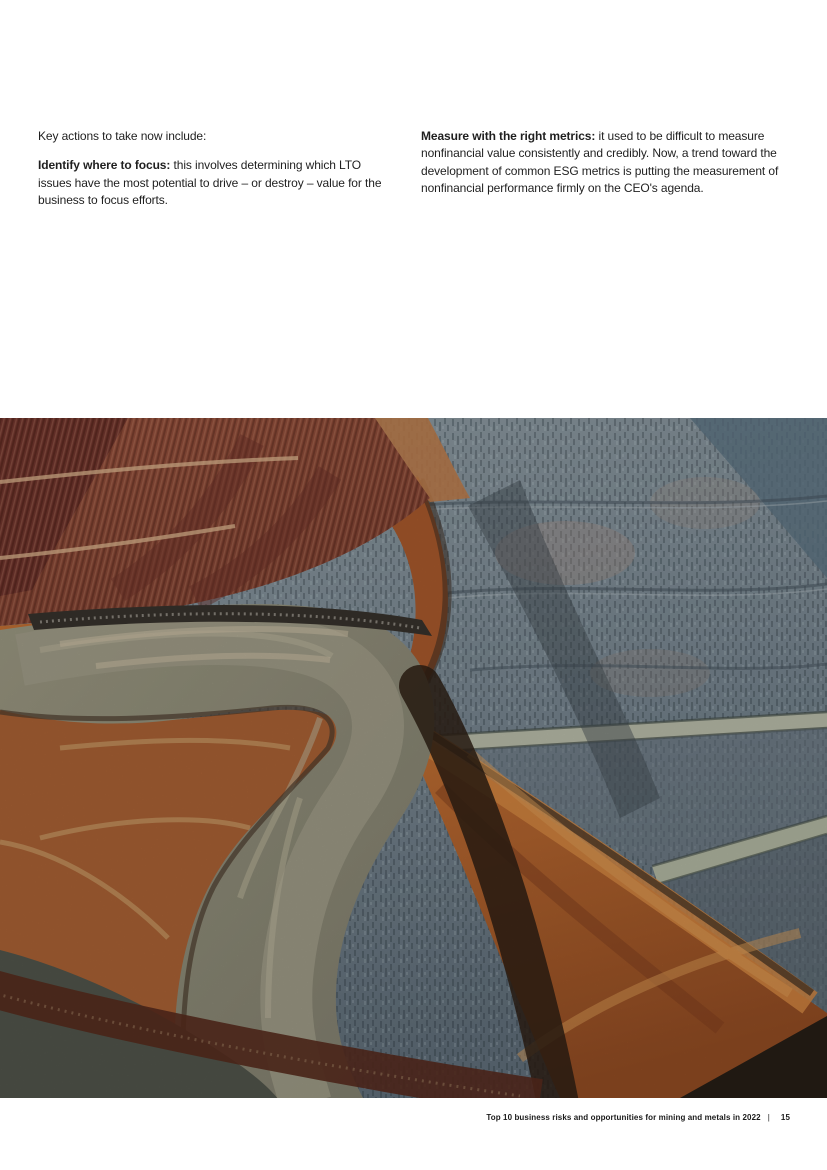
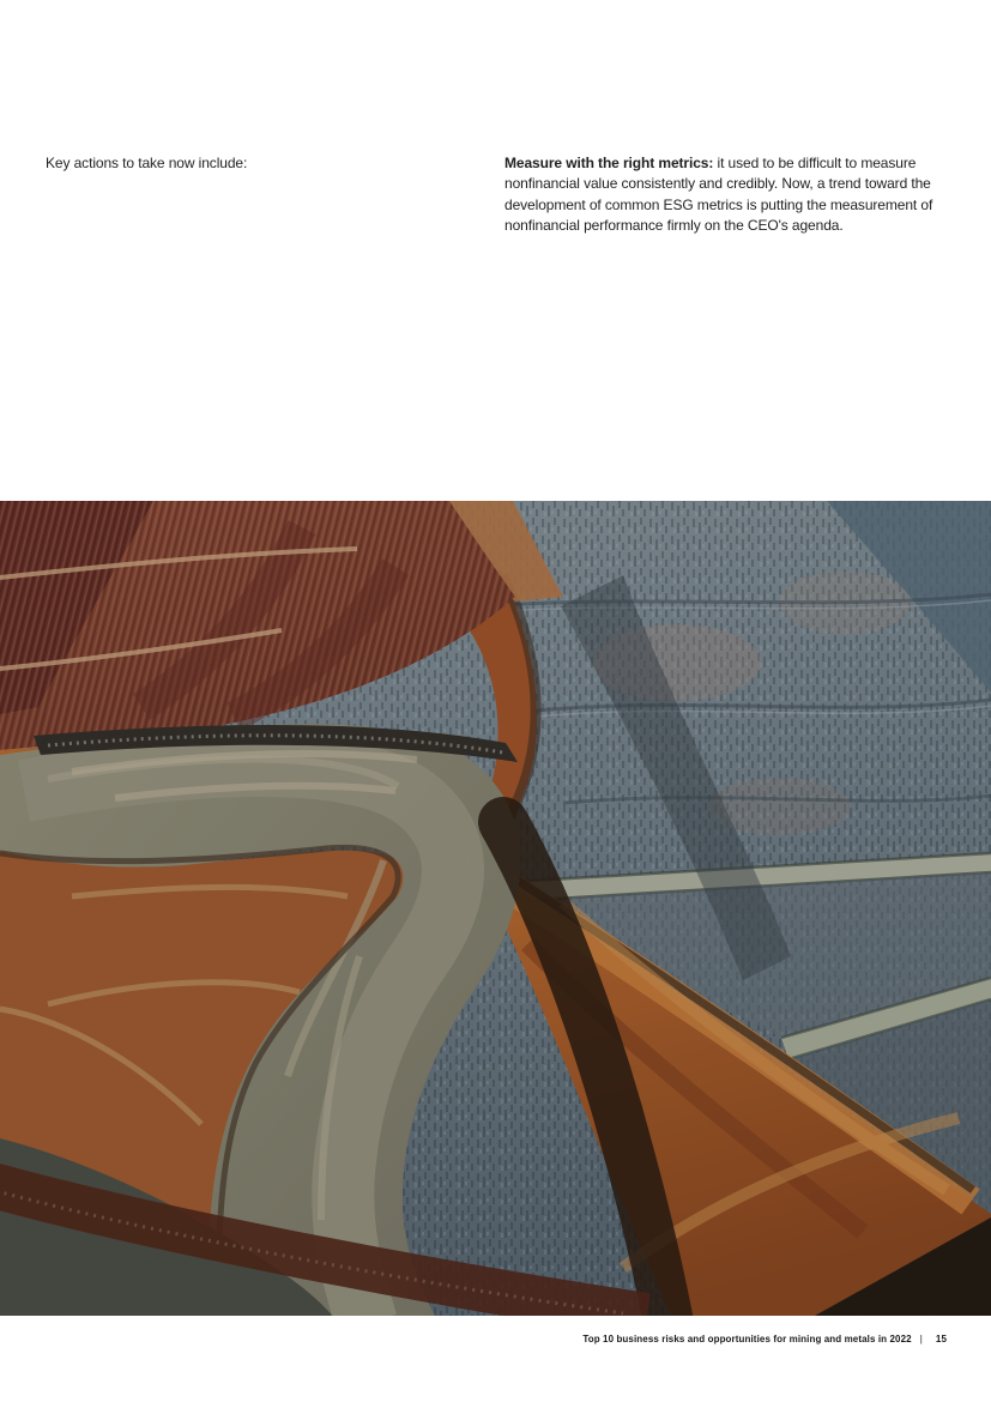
  Key actions to take now include:
- Identify where to focus: this involves determining which LTO issues have the most potential to drive – or destroy – value for the business to focus efforts.
  Measure with the right metrics: it used to be difficult to measure nonfinancial value consistently and credibly. Now, a trend toward the development of common ESG metrics is putting the measurement of nonfinancial performance firmly on the CEO's agenda.
  Top 10 business risks and opportunities for mining and metals in 2022 | 15
